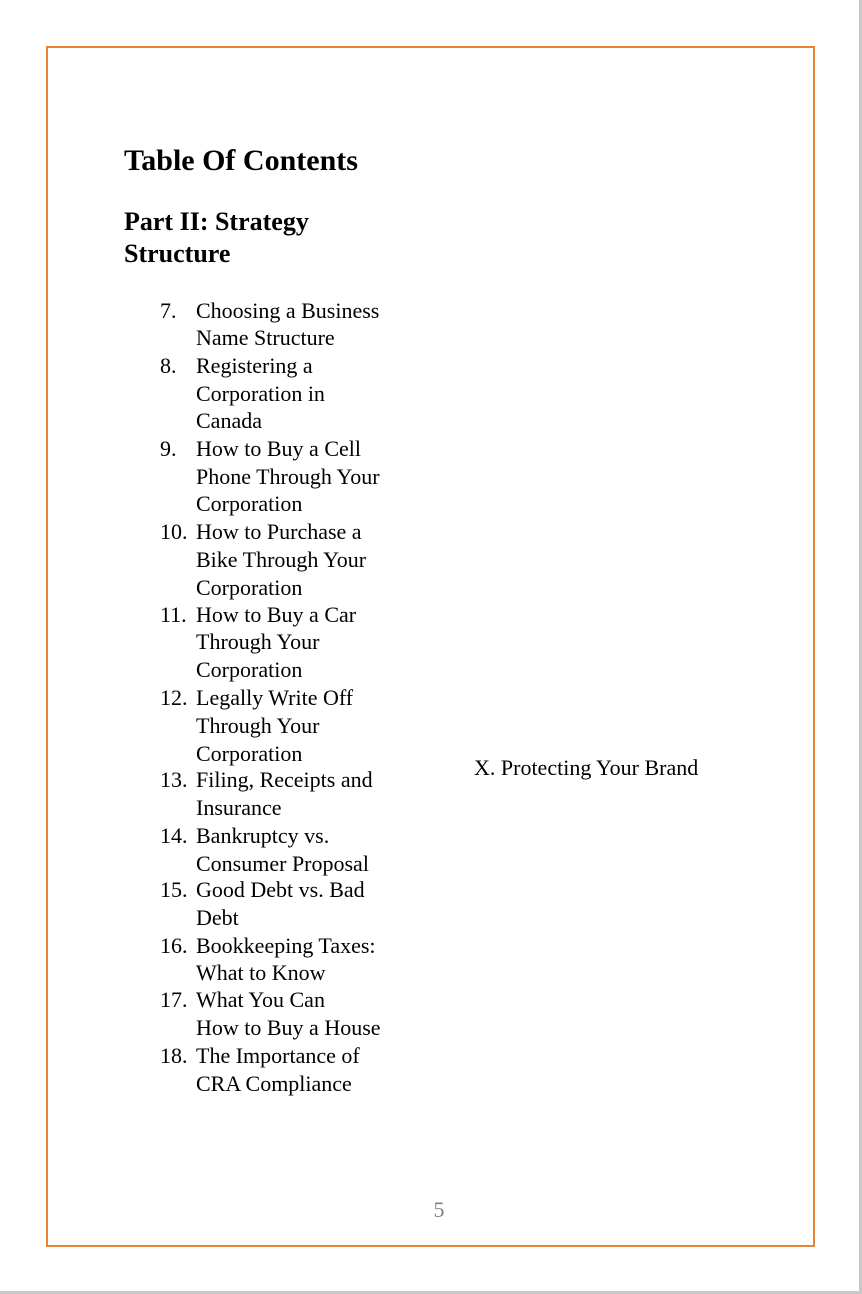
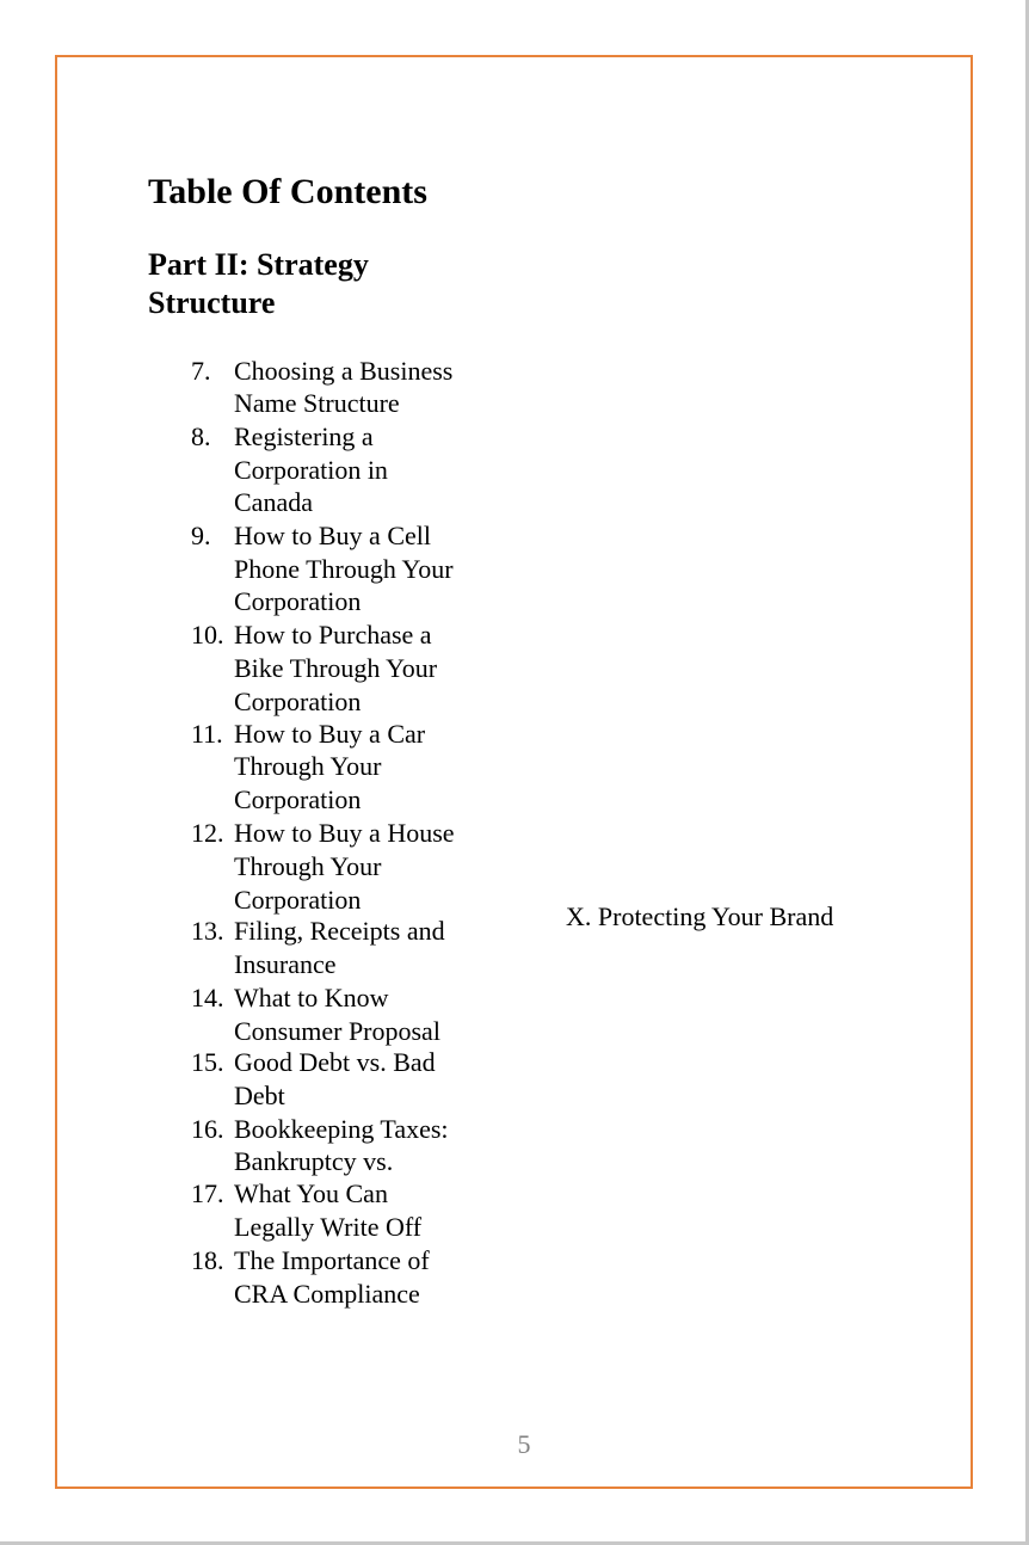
  Table Of Contents
  Part II: Strategy
  Structure
  7.
  Choosing a Business
  Name Structure
  8.
  Registering a
  Corporation in
  Canada
  9.
  How to Buy a Cell
  Phone Through Your
  Corporation
  10.
  How to Purchase a
  Bike Through Your
  Corporation
  11.
  How to Buy a Car
  Through Your
  Corporation
  12.
- Legally Write Off
+ How to Buy a House
  Through Your
  Corporation
  13.
  Filing, Receipts and
  Insurance
  14.
- Bankruptcy vs.
+ What to Know
  Consumer Proposal
  15.
  Good Debt vs. Bad
  Debt
  16.
  Bookkeeping Taxes:
- What to Know
+ Bankruptcy vs.
  17.
  What You Can
- How to Buy a House
+ Legally Write Off
  18.
  The Importance of
  CRA Compliance
  X. Protecting Your Brand
  5
